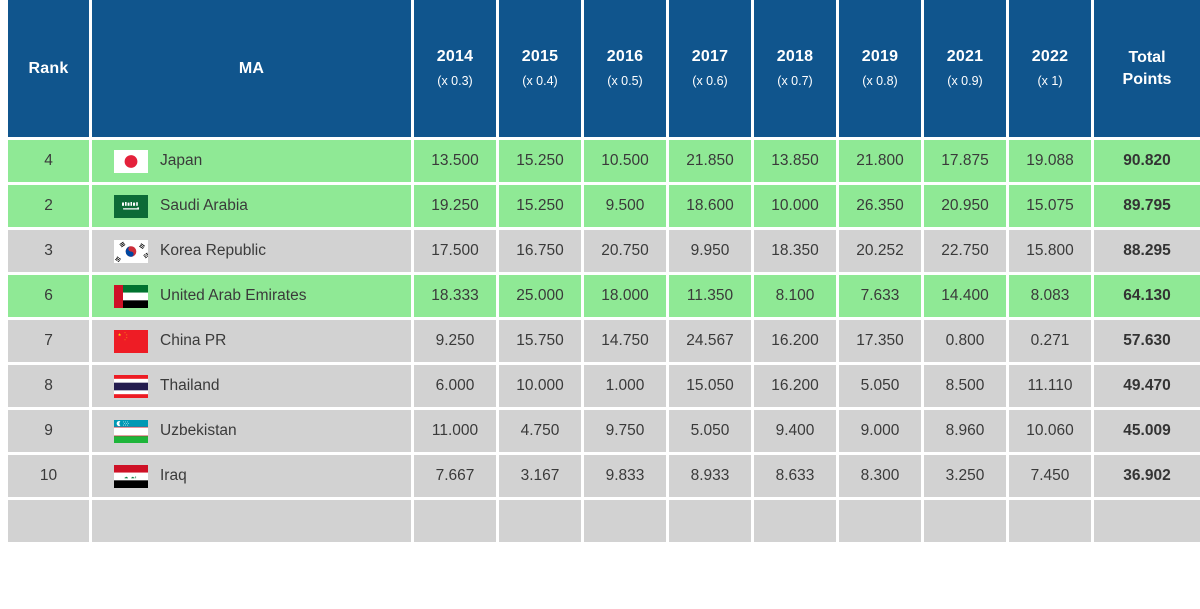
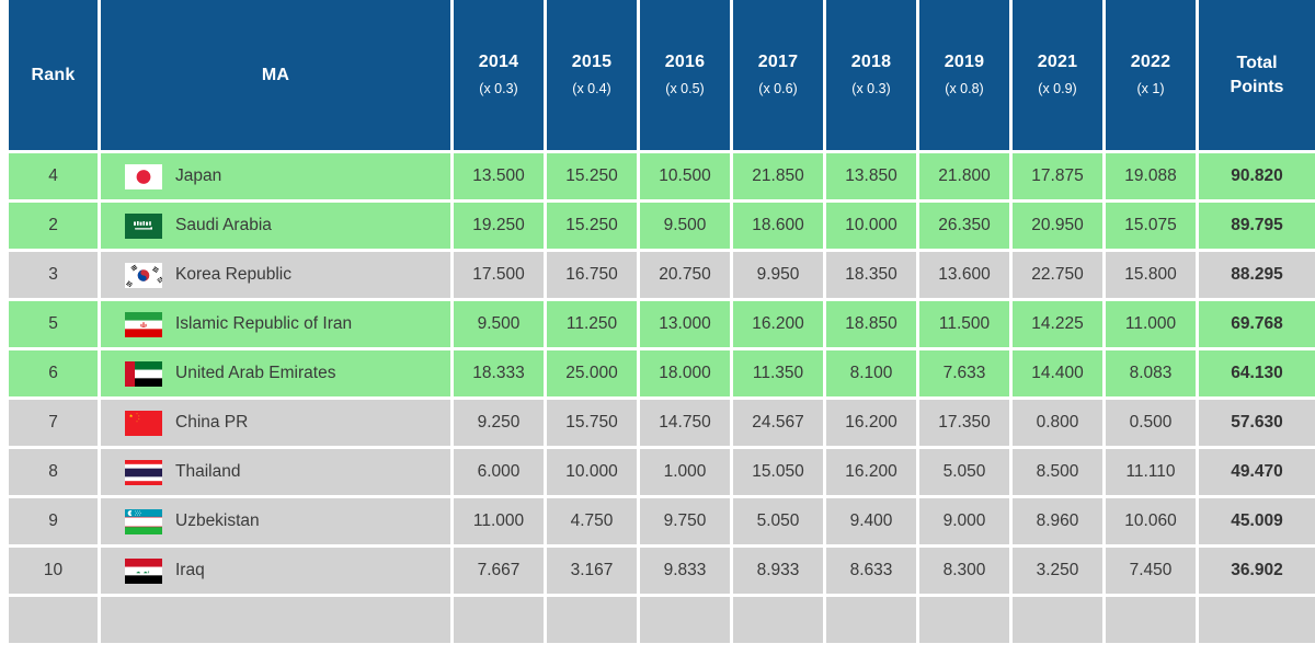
- Rank	MA	2014 (x 0.3)	2015 (x 0.4)	2016 (x 0.5)	2017 (x 0.6)	2018 (x 0.7)	2019 (x 0.8)	2021 (x 0.9)	2022 (x 1)	Total Points
+ Rank	MA	2014 (x 0.3)	2015 (x 0.4)	2016 (x 0.5)	2017 (x 0.6)	2018 (x 0.3)	2019 (x 0.8)	2021 (x 0.9)	2022 (x 1)	Total Points
  4	Japan	13.500	15.250	10.500	21.850	13.850	21.800	17.875	19.088	90.820
  2	Saudi Arabia	19.250	15.250	9.500	18.600	10.000	26.350	20.950	15.075	89.795
- 3	Korea Republic	17.500	16.750	20.750	9.950	18.350	20.252	22.750	15.800	88.295
+ 3	Korea Republic	17.500	16.750	20.750	9.950	18.350	13.600	22.750	15.800	88.295
+ 5	Islamic Republic of Iran	9.500	11.250	13.000	16.200	18.850	11.500	14.225	11.000	69.768
  6	United Arab Emirates	18.333	25.000	18.000	11.350	8.100	7.633	14.400	8.083	64.130
- 7	China PR	9.250	15.750	14.750	24.567	16.200	17.350	0.800	0.271	57.630
+ 7	China PR	9.250	15.750	14.750	24.567	16.200	17.350	0.800	0.500	57.630
  8	Thailand	6.000	10.000	1.000	15.050	16.200	5.050	8.500	11.110	49.470
  9	Uzbekistan	11.000	4.750	9.750	5.050	9.400	9.000	8.960	10.060	45.009
  10	Iraq	7.667	3.167	9.833	8.933	8.633	8.300	3.250	7.450	36.902
